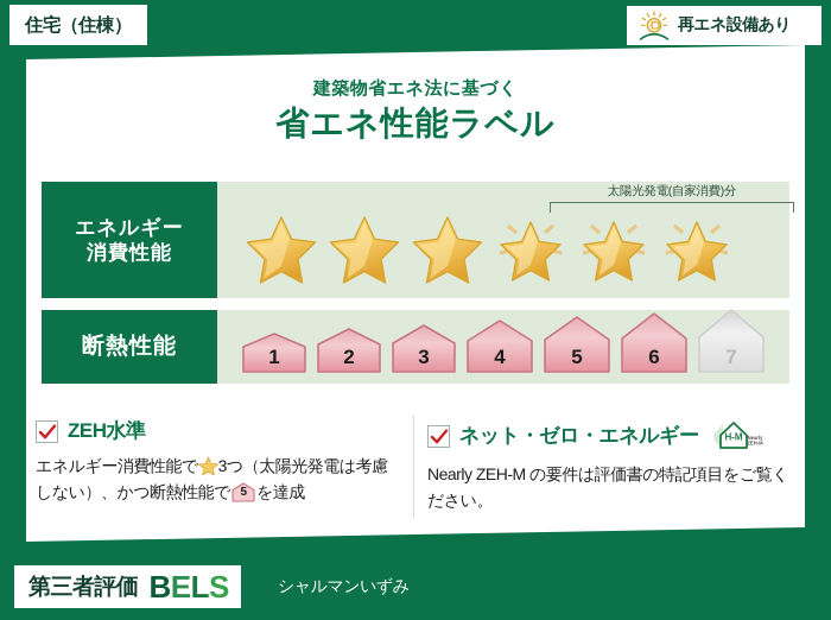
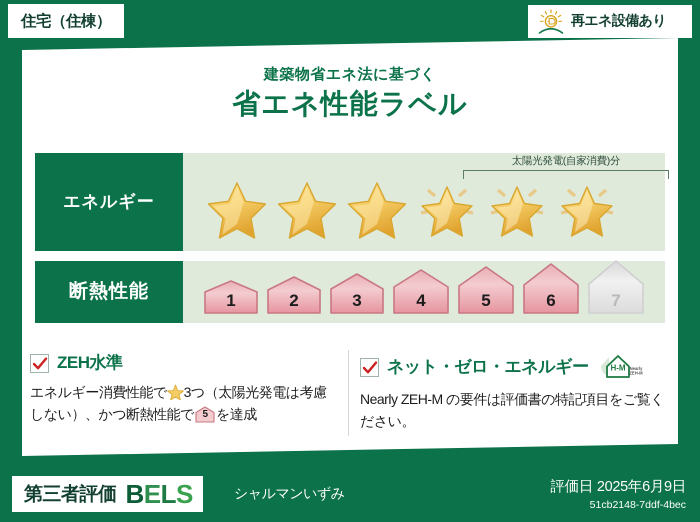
  住宅（住棟）
  再エネ設備あり
  建築物省エネ法に基づく
  省エネ性能ラベル
  エネルギー
- 消費性能
  太陽光発電(自家消費)分
  断熱性能
  1
  2
  3
  4
  5
  6
  7
  ZEH水準
  エネルギー消費性能で 3つ（太陽光発電は考慮しない）、かつ断熱性能で
  5
  を達成
  ネット・ゼロ・エネルギー
  H-M
  Nearly ZEH-M の要件は評価書の特記項目をご覧ください。
  第三者評価
  BELS
  シャルマンいずみ
+ 評価日 2025年6月9日
+ 51cb2148-7ddf-4bec
